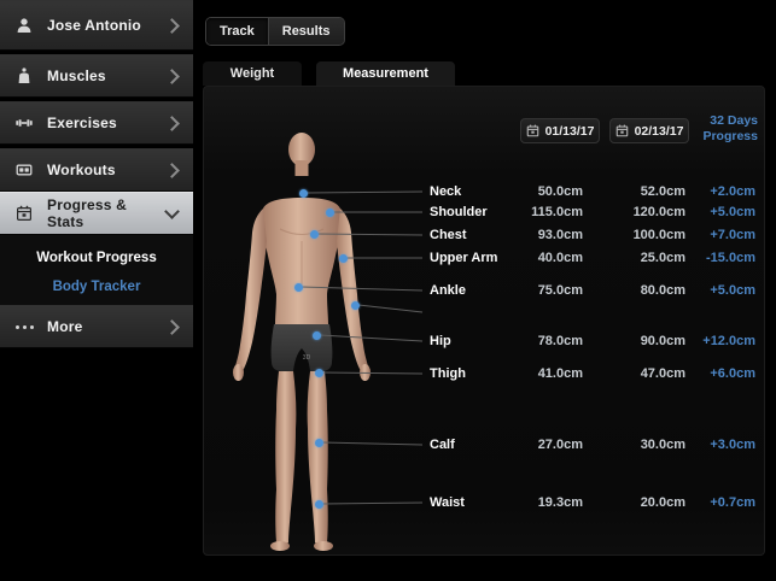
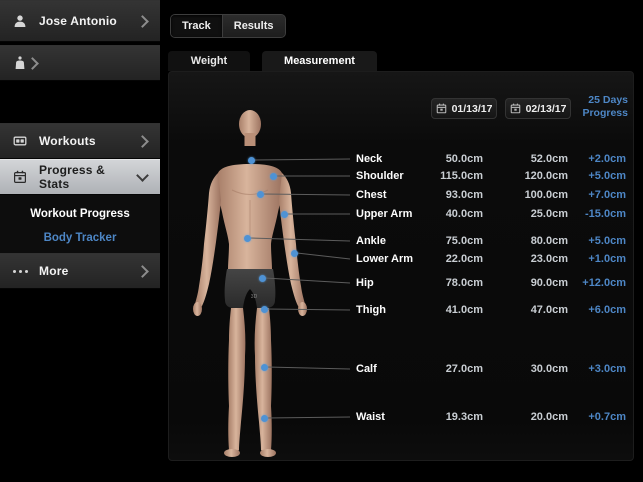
  Jose Antonio
- Muscles
- Exercises
  Workouts
  Progress & Stats
  Workout Progress
  Body Tracker
  More
  Track
  Results
  01/13/17
  02/13/17
- 32 Days Progress
+ 25 Days Progress
  Neck
  50.0cm
  52.0cm
  +2.0cm
  Shoulder
  115.0cm
  120.0cm
  +5.0cm
  Chest
  93.0cm
  100.0cm
  +7.0cm
  Upper Arm
  40.0cm
  25.0cm
  -15.0cm
  Ankle
  75.0cm
  80.0cm
  +5.0cm
+ Lower Arm
+ 22.0cm
+ 23.0cm
+ +1.0cm
  Hip
  78.0cm
  90.0cm
  +12.0cm
  Thigh
  41.0cm
  47.0cm
  +6.0cm
  Calf
  27.0cm
  30.0cm
  +3.0cm
  Waist
  19.3cm
  20.0cm
  +0.7cm
